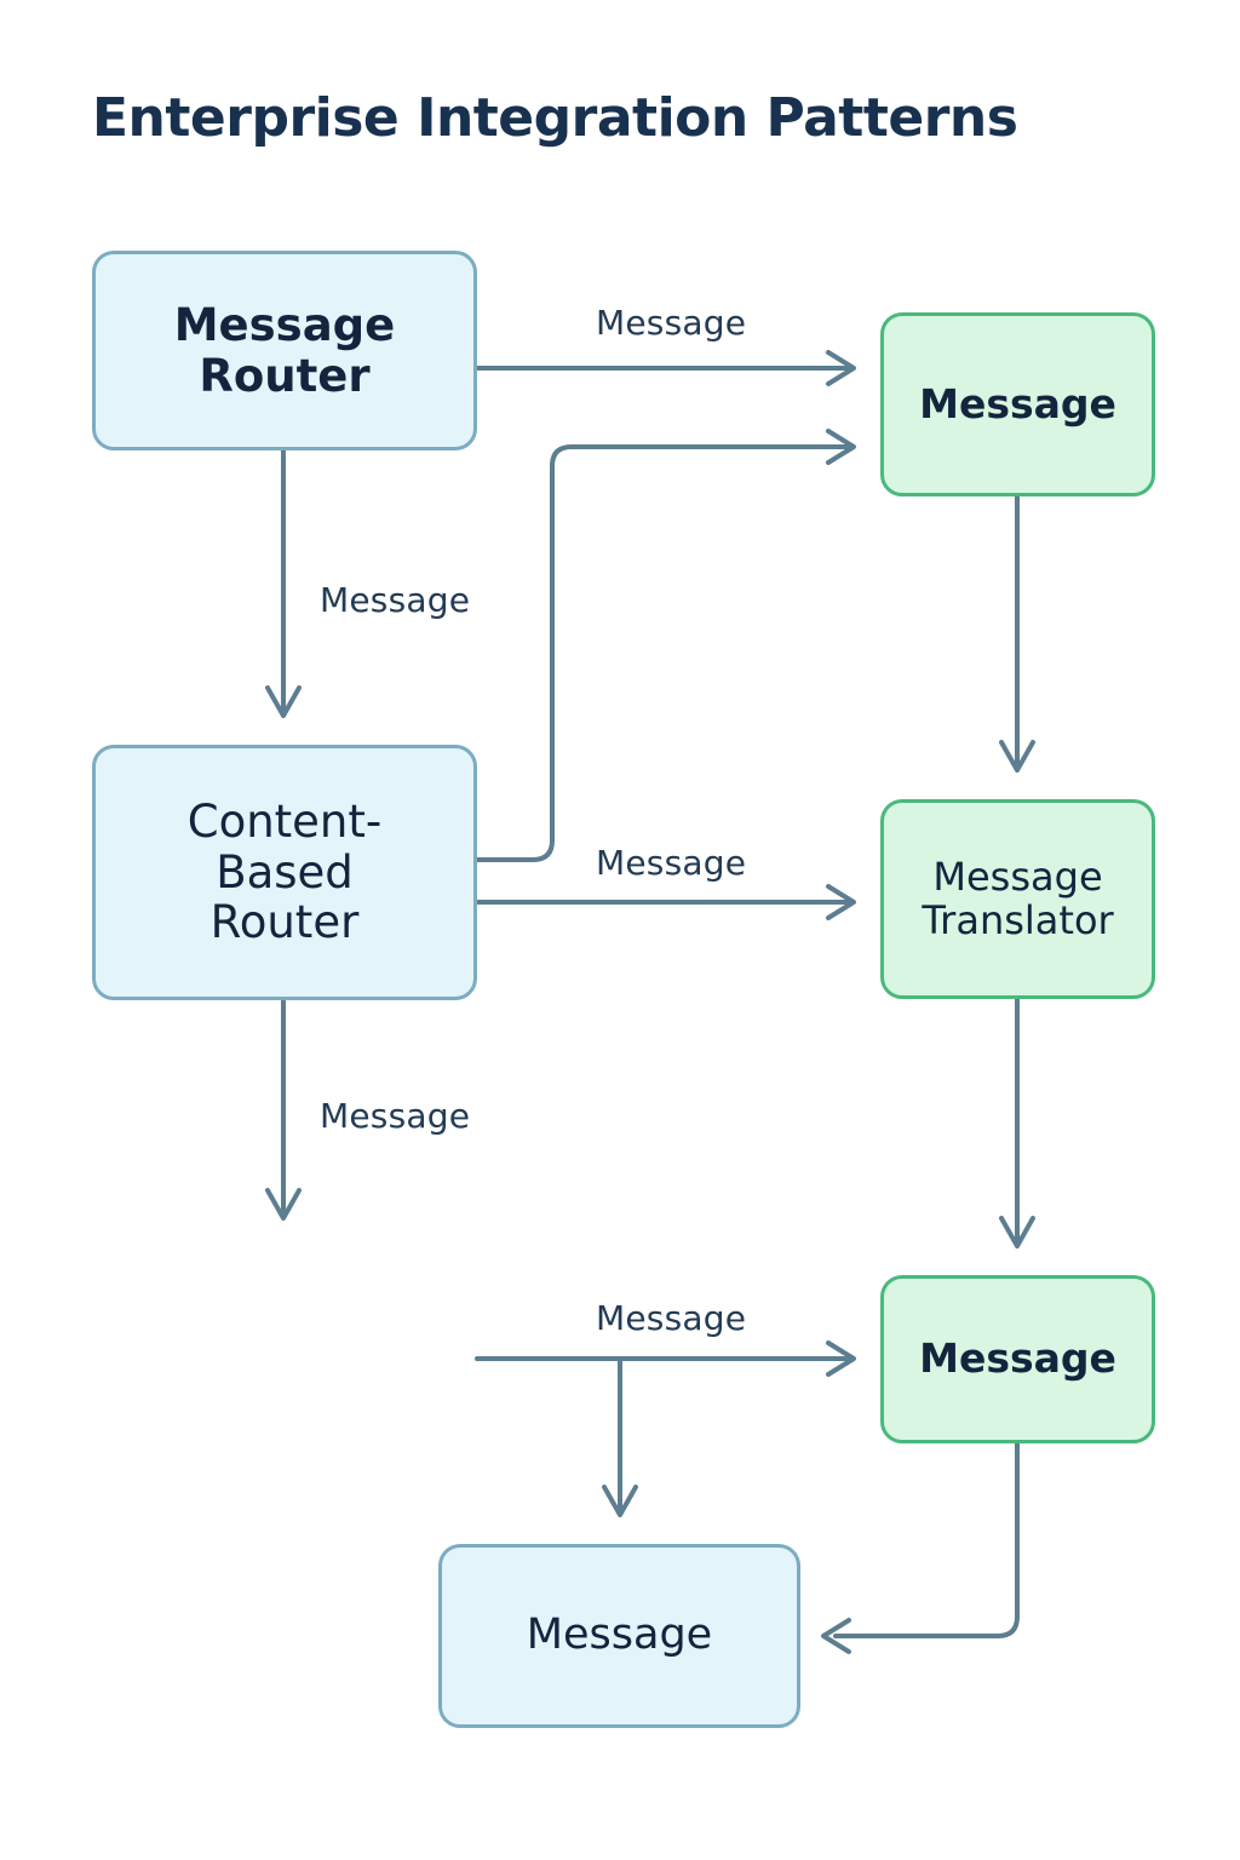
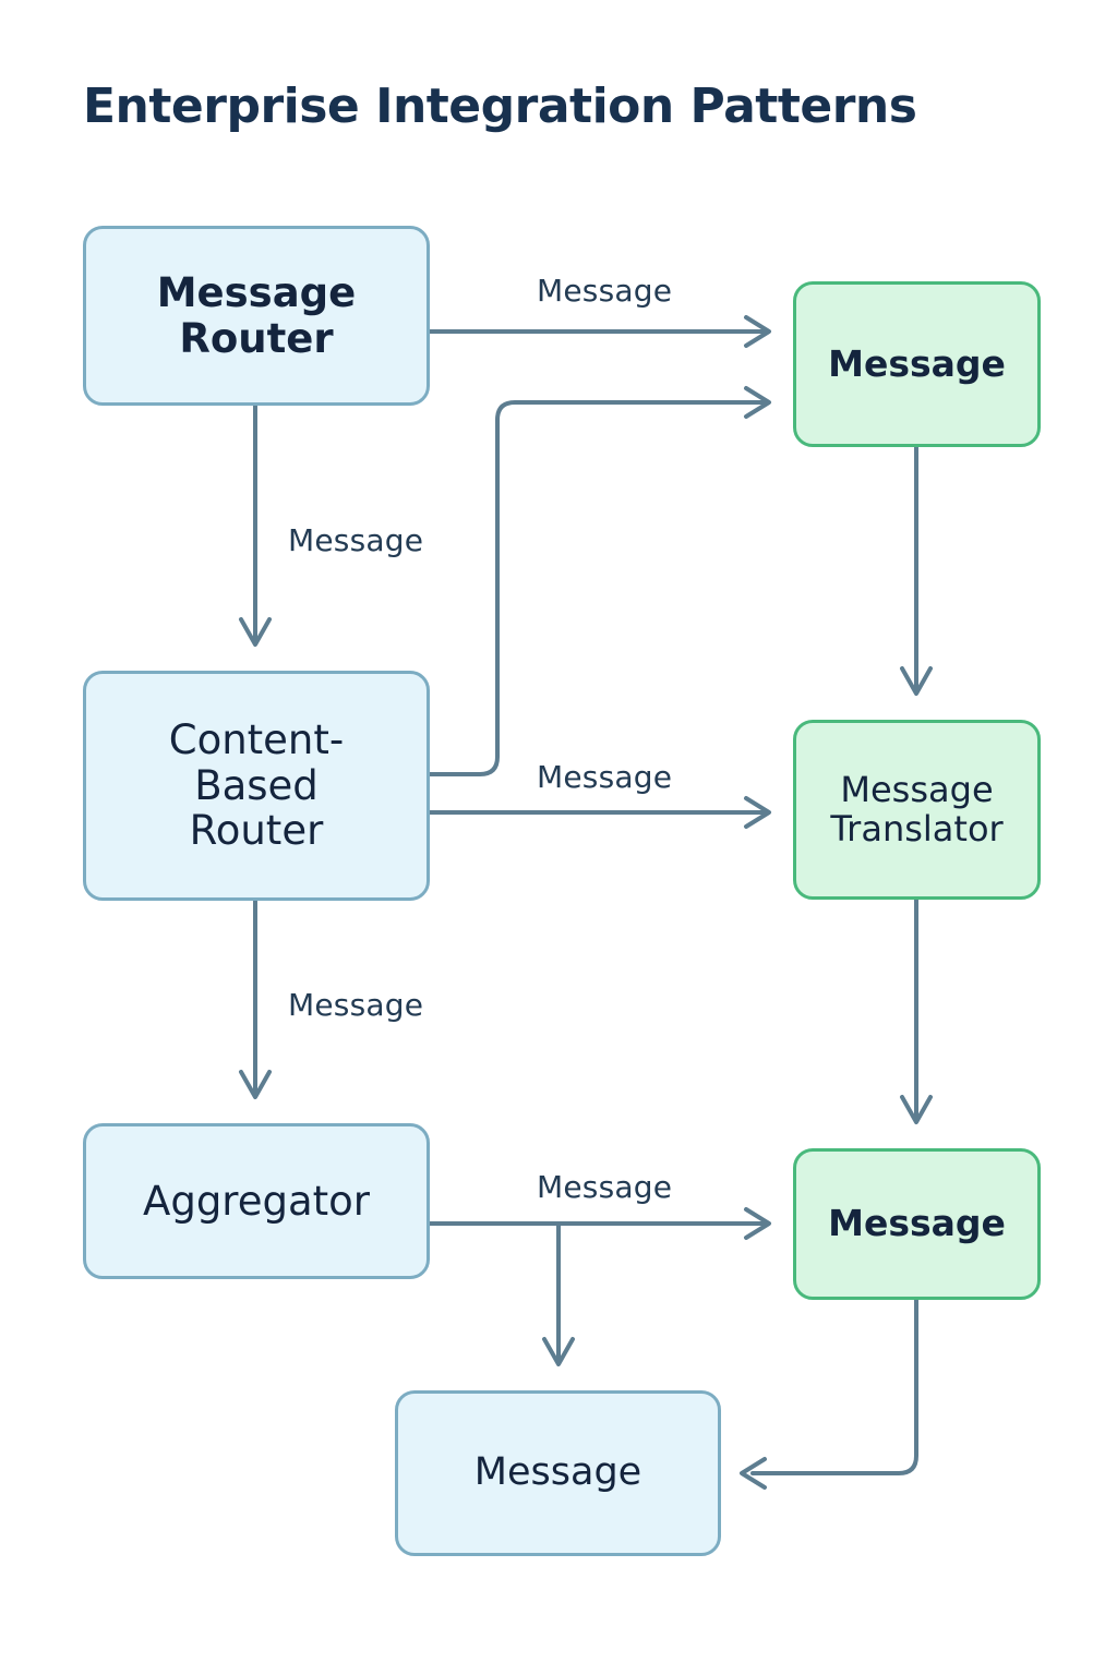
  Enterprise Integration Patterns
  Message
  Router
  Message
  Content-
  Based
  Router
  Message
  Translator
+ Aggregator
  Message
  Message
  Message
  Message
  Message
  Message
  Message
